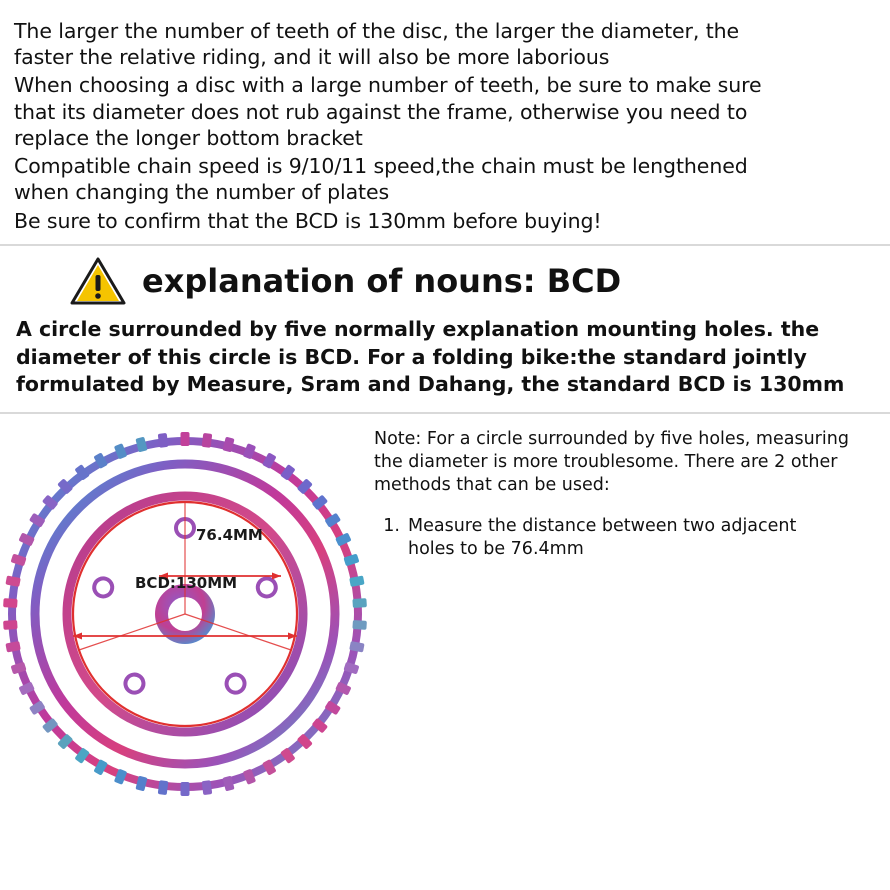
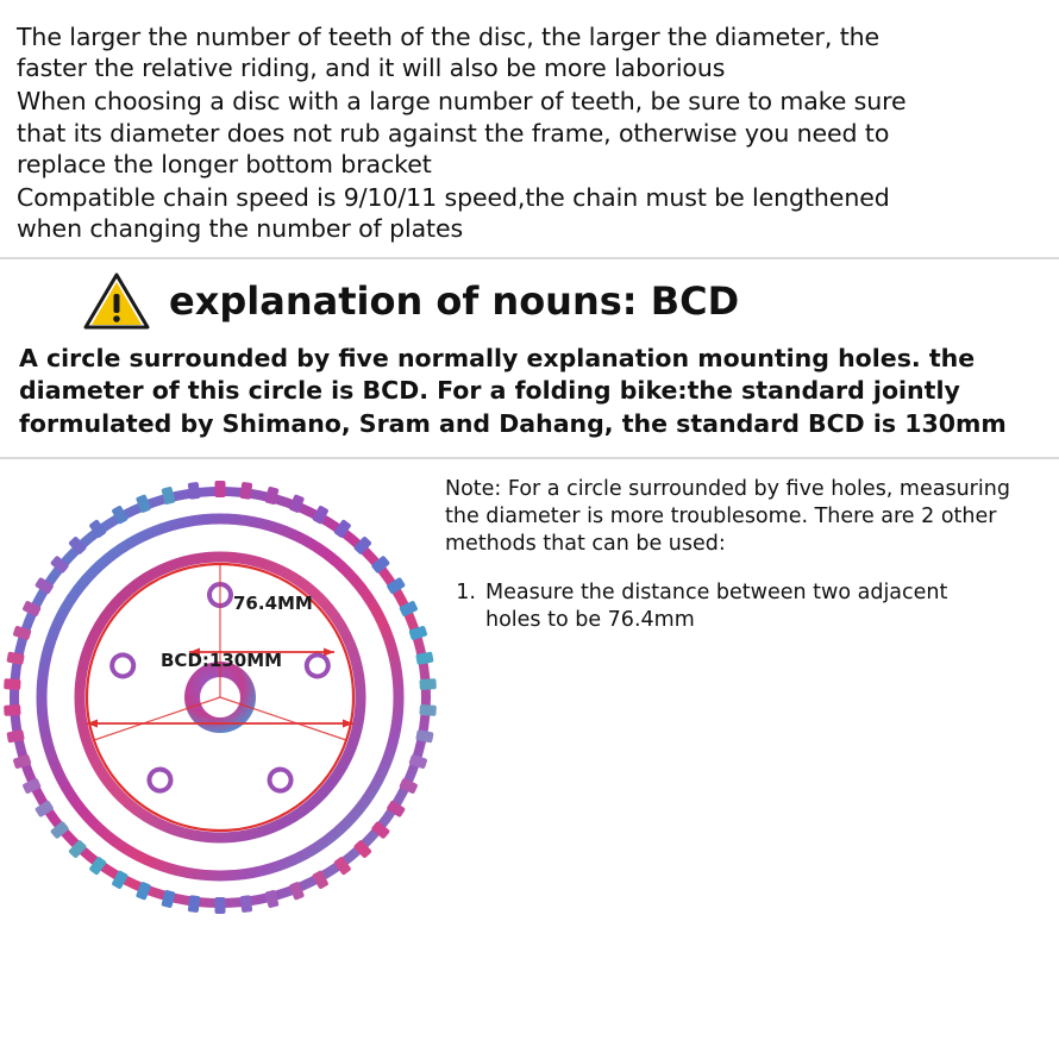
  The larger the number of teeth of the disc, the larger the diameter, the
  faster the relative riding, and it will also be more laborious
  When choosing a disc with a large number of teeth, be sure to make sure
  that its diameter does not rub against the frame, otherwise you need to
  replace the longer bottom bracket
  Compatible chain speed is 9/10/11 speed,the chain must be lengthened
  when changing the number of plates
- Be sure to confirm that the BCD is 130mm before buying!
  explanation of nouns: BCD
  A circle surrounded by five normally explanation mounting holes. the
  diameter of this circle is BCD. For a folding bike:the standard jointly
- formulated by Measure, Sram and Dahang, the standard BCD is 130mm
+ formulated by Shimano, Sram and Dahang, the standard BCD is 130mm
  76.4MM
  BCD:130MM
  Note: For a circle surrounded by five holes, measuring
  the diameter is more troublesome. There are 2 other
  methods that can be used:
  1.
  Measure the distance between two adjacent
  holes to be 76.4mm
